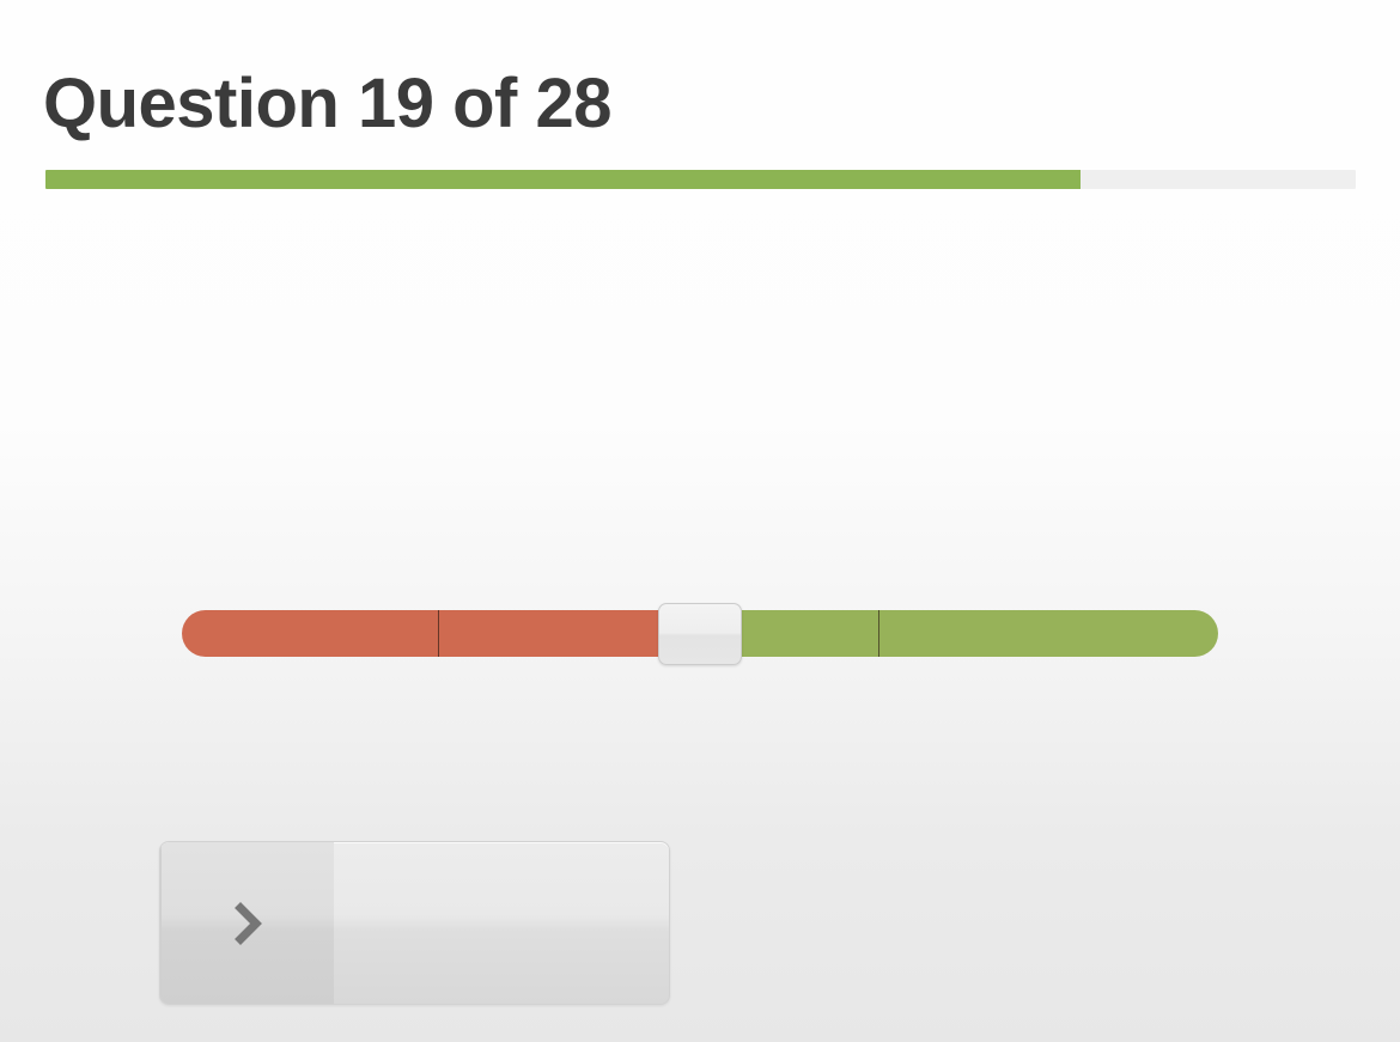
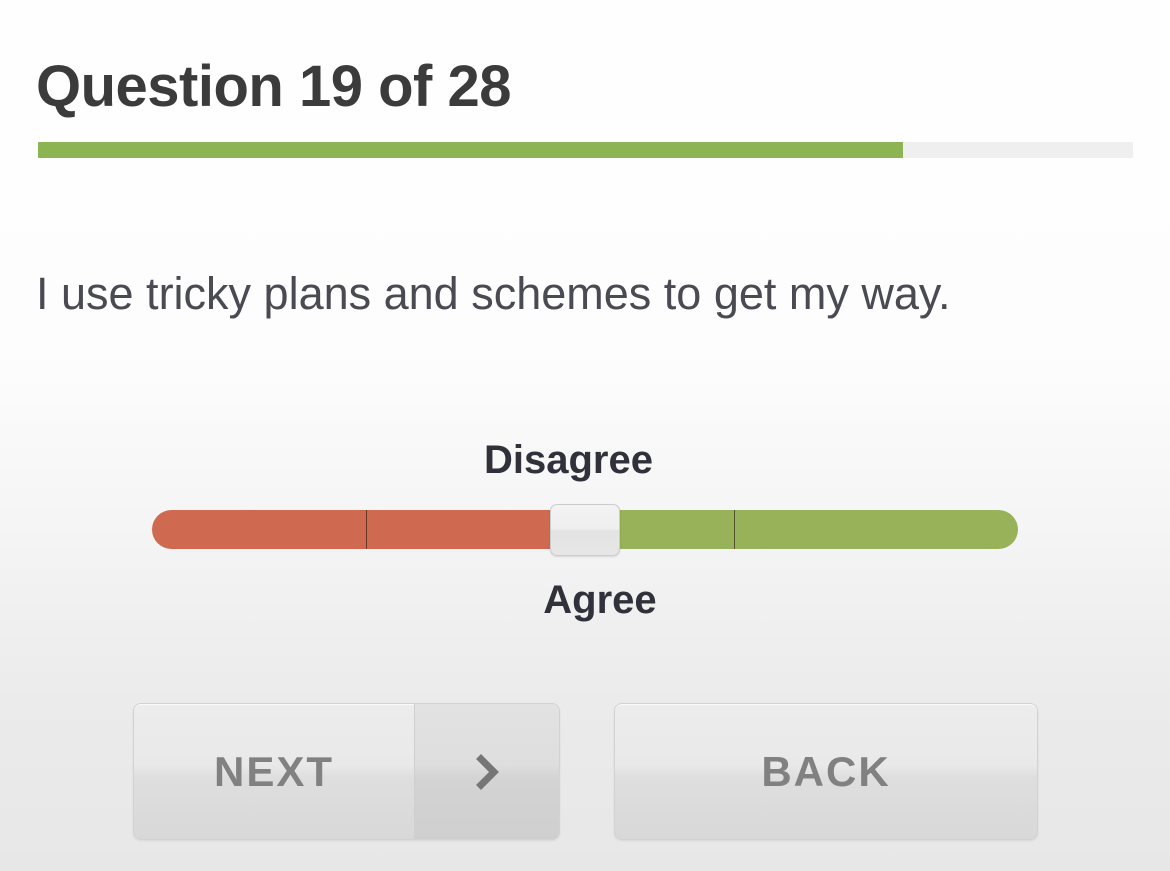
  Question 19 of 28
+ I use tricky plans and schemes to get my way.
+ Disagree
+ Agree
+ NEXT
+ BACK
